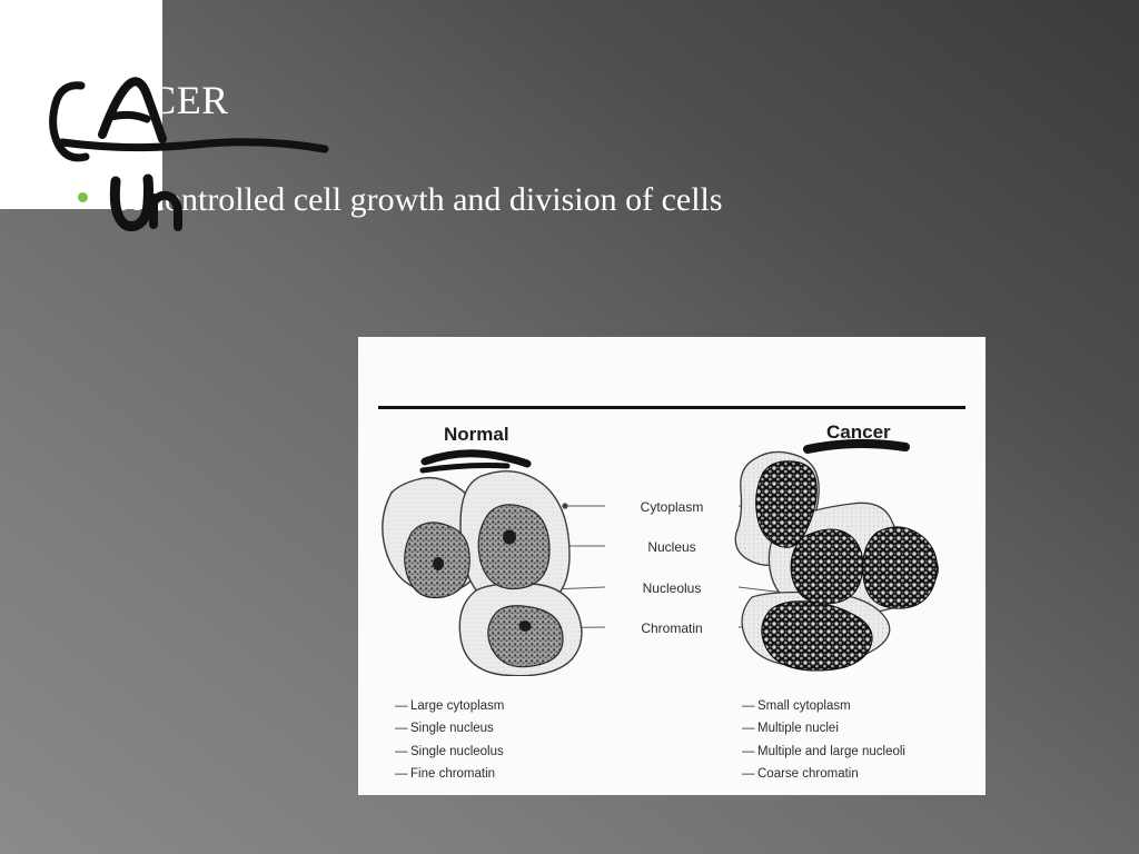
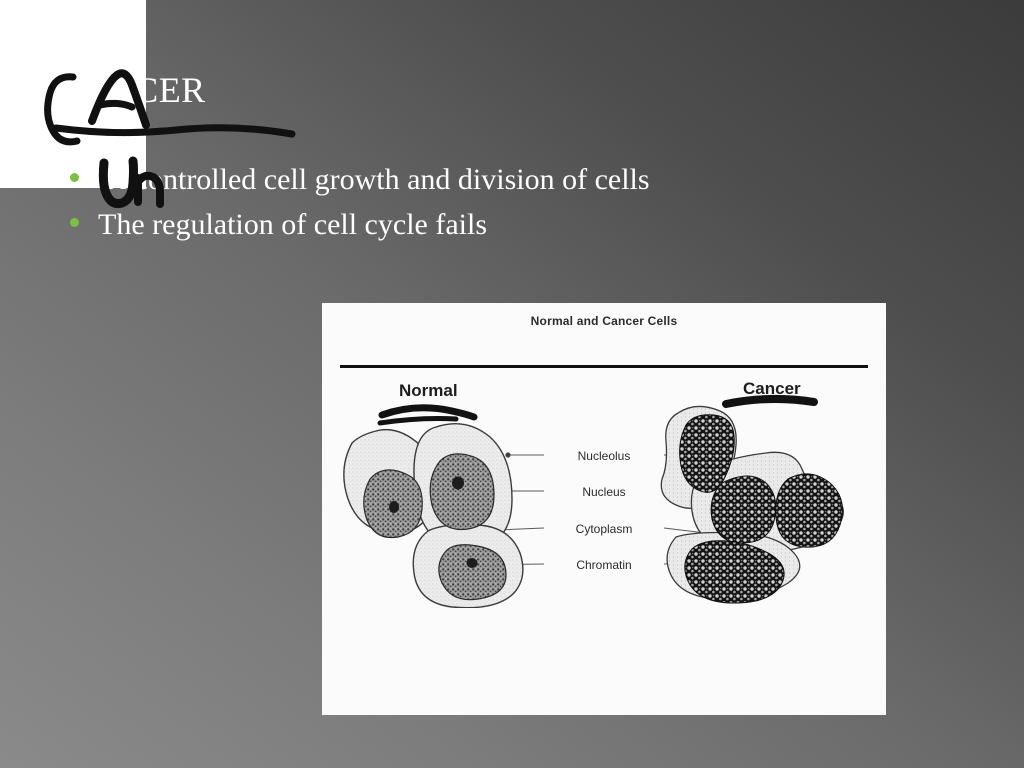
  Cancer
  Unntrolled cell growth and division of cells
+ The regulation of cell cycle fails
+ Normal and Cancer Cells
  Normal
  Cancer
- Cytoplasm
+ Nucleolus
  Nucleus
- Nucleolus
+ Cytoplasm
  Chromatin
- — Large cytoplasm
- — Single nucleus
- — Single nucleolus
- — Fine chromatin
- — Small cytoplasm
- — Multiple nuclei
- — Multiple and large nucleoli
- — Coarse chromatin
